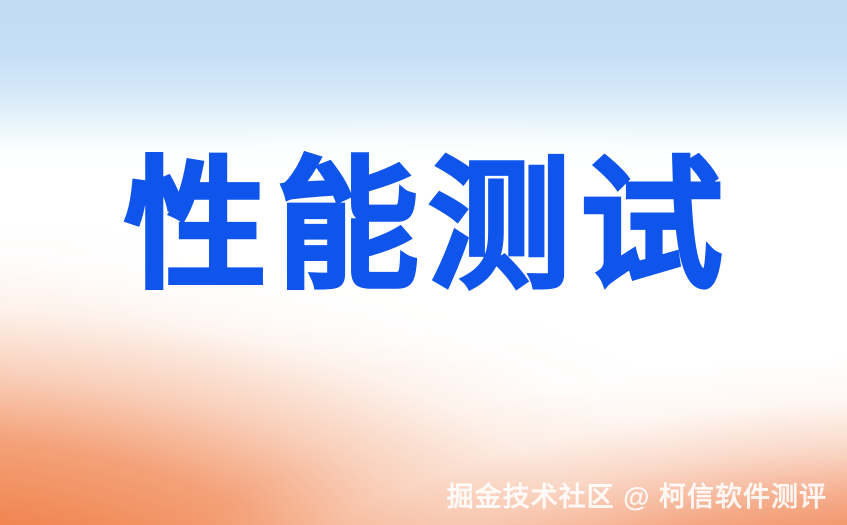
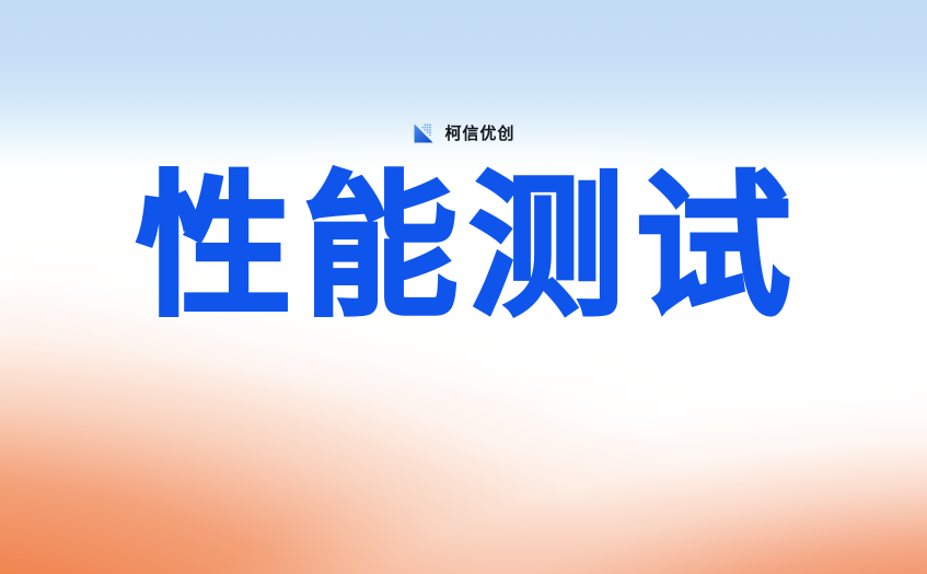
+ 柯信优创
  性能测试
- 掘金技术社区 @ 柯信软件测评
